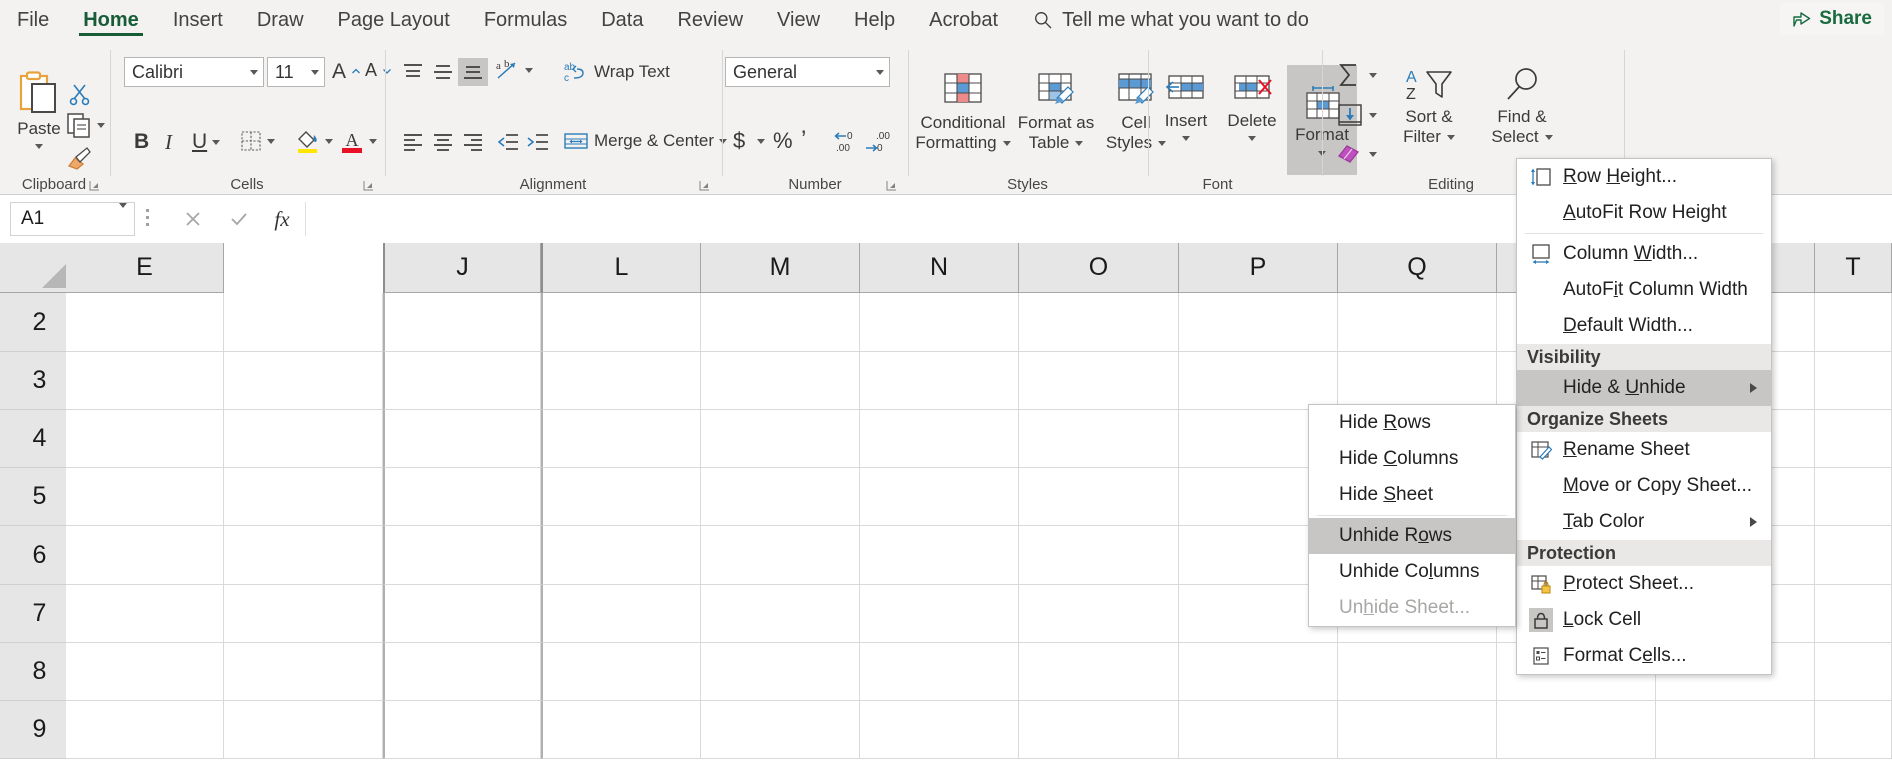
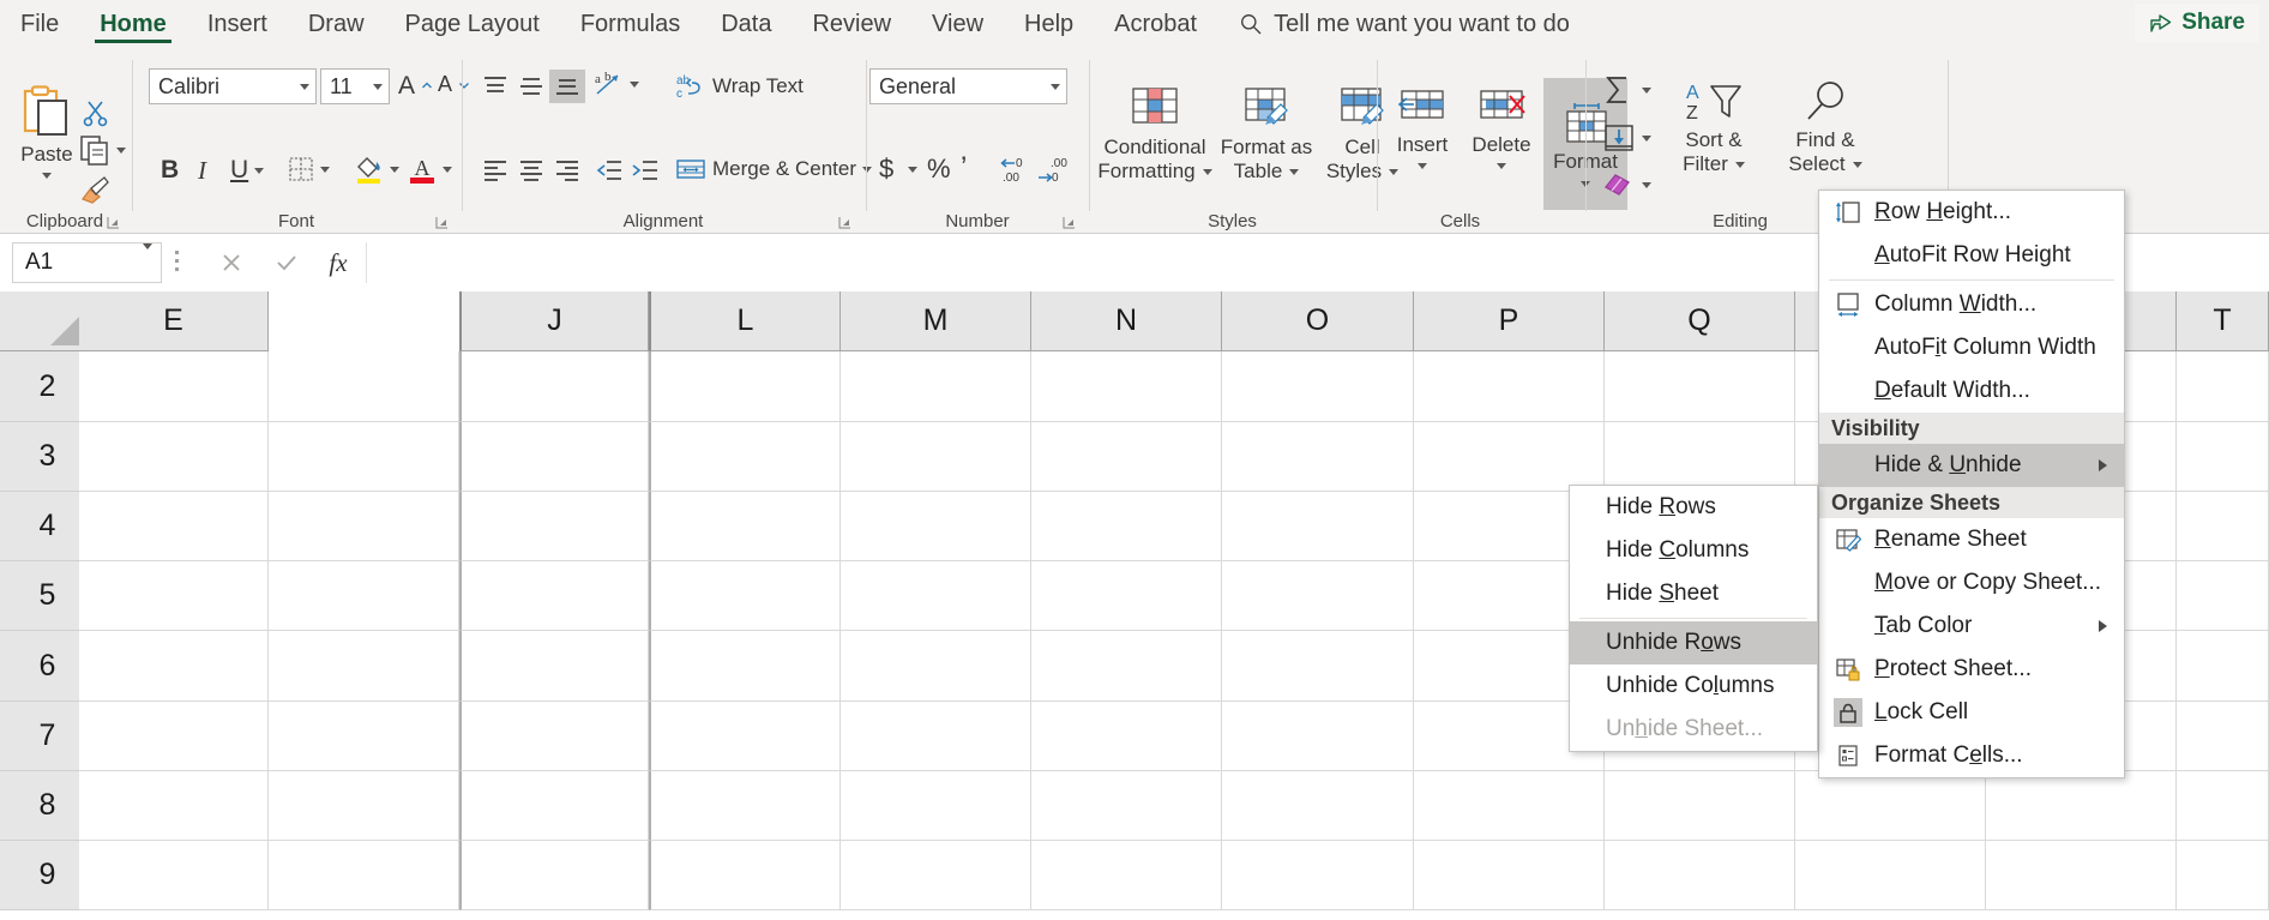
  File
  Home
  Insert
  Draw
  Page Layout
  Formulas
  Data
  Review
  View
  Help
  Acrobat
- Tell me what you want to do
+ Tell me want you want to do
  Share
  Paste
  Clipboard
  Calibri
  11
  A
  A
  B
  I
  U
  A
- Cells
+ Font
  a
  b
  ab
  c
  Wrap Text
  Merge & Center
  Alignment
  General
  $
  %
  ’
  0
  .00
  .00
  0
  Number
  Conditional
  Formatting
  Format as
  Table
  Cel
  Style
  Styles
  Insert
  Delete
  Format
- Font
+ Cells
  A
  Z
  Sort &
  Filter
  Find &
  Select
  Editing
  A1
  fx
  E
  J
  L
  M
  N
  O
  P
  Q
  T
  2
  3
  4
  5
  6
  7
  8
  9
  Row Height...
  AutoFit Row Height
  Column Width...
  AutoFit Column Width
  Default Width...
  Visibility
  Hide & Unhide
  Organize Sheets
  Rename Sheet
  Move or Copy Sheet...
  Tab Color
- Protection
  Protect Sheet...
  Lock Cell
  Format Cells...
  Hide Rows
  Hide Columns
  Hide Sheet
  Unhide Rows
  Unhide Columns
  Unhide Sheet...
